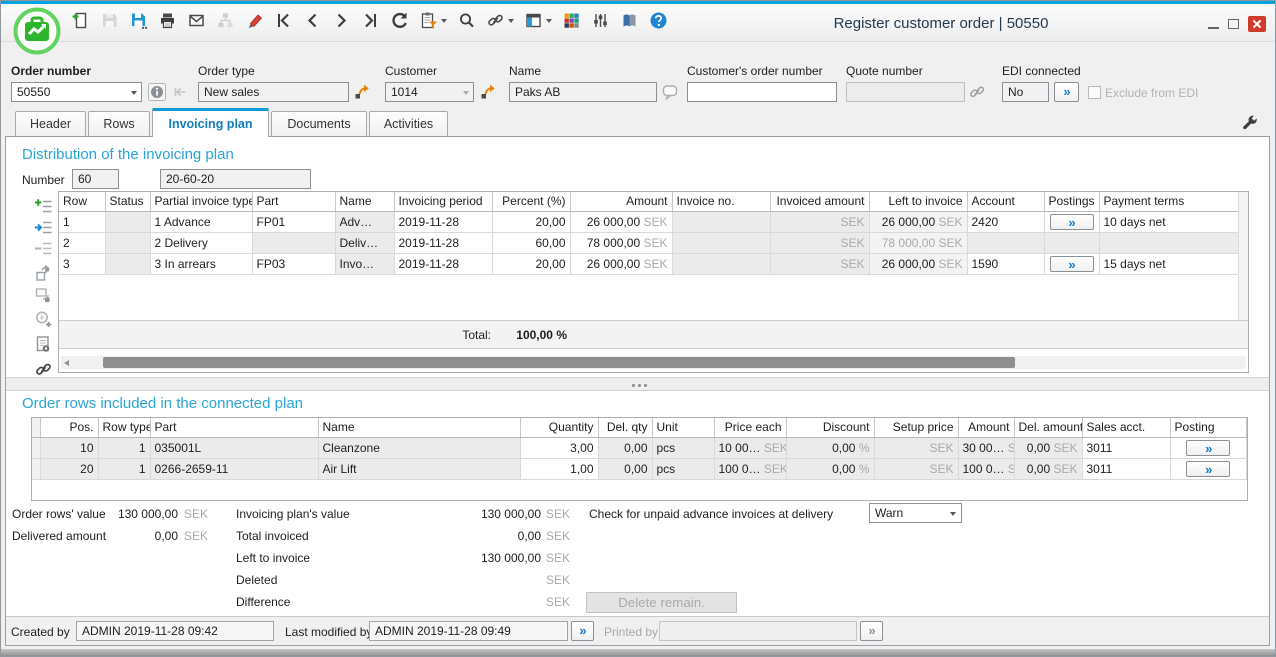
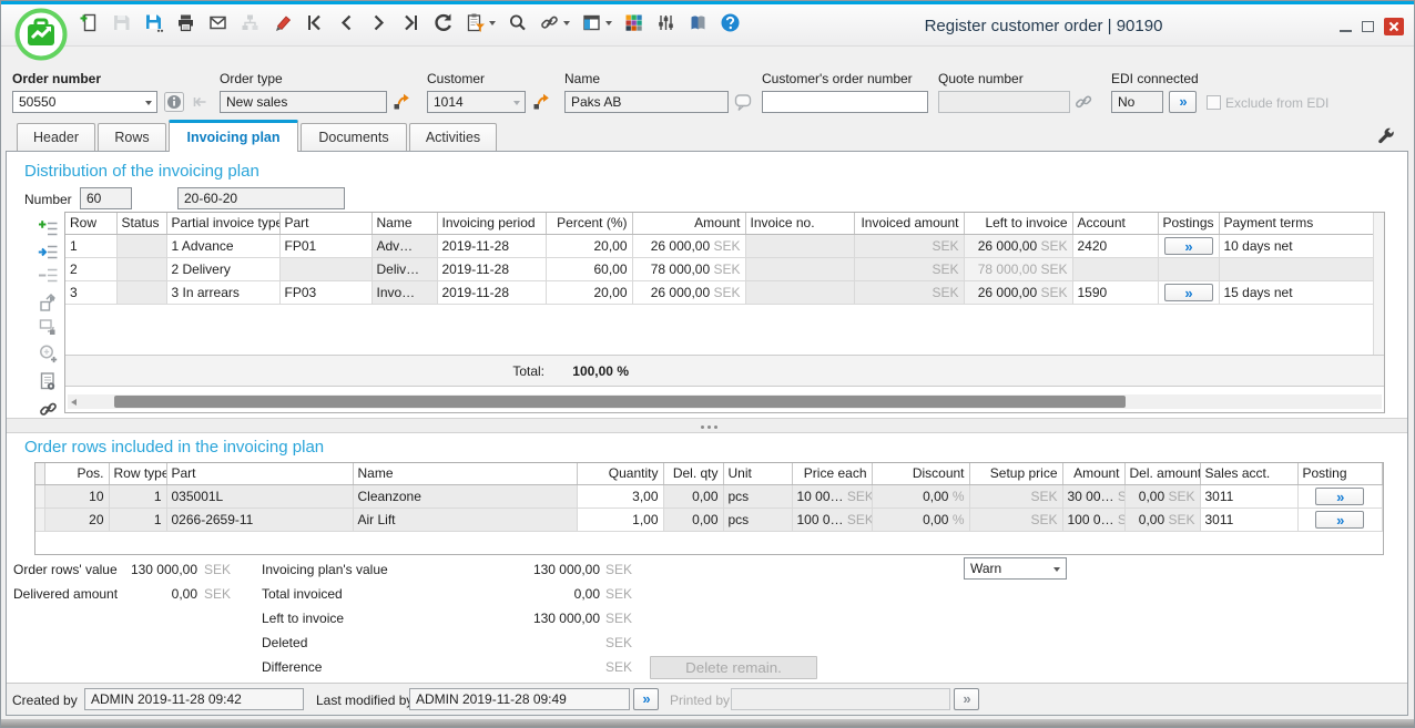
- Register customer order | 50550
+ Register customer order | 90190
  Order number
  50550
  Order type
  New sales
  Customer
  1014
  Name
  Paks AB
  Customer's order number
  Quote number
  EDI connected
  No
  »
  Exclude from EDI
  Header
  Rows
  Invoicing plan
  Documents
  Activities
  Distribution of the invoicing plan
  Number
  60
  20-60-20
  Row	Status	Partial invoice typ	Part	Name	Invoicing period	Percent (%)	Amount	Invoice no.	Invoiced amount	Left to invoice	Account	Postings	Payment terms
  1		1 Advance	FP01	Adv…	2019-11-28	20,00	26 000,00 SEK		SEK	26 000,00 SEK	2420	»	10 days net
  2		2 Delivery		Deliv…	2019-11-28	60,00	78 000,00 SEK		SEK	78 000,00 SEK
  3		3 In arrears	FP03	Invo…	2019-11-28	20,00	26 000,00 SEK		SEK	26 000,00 SEK	1590	»	15 days net
  Total:
  100,00 %
- Order rows included in the connected plan
+ Order rows included in the invoicing plan
  	Pos.	Row type	Part	Name	Quantity	Del. qty	Unit	Price each	Discount	Setup price	Amount	Del. amoun	Sales acct.	Posting
  	10	1	035001L	Cleanzone	3,00	0,00	pcs	10 00… SEK	0,00 %	SEK	30 00… S	0,00 SEK	3011	»
  	20	1	0266-2659-11	Air Lift	1,00	0,00	pcs	100 0… SEK	0,00 %	SEK	100 0… S	0,00 SEK	3011	»
  Order rows' value
  130 000,00
  SEK
  Delivered amount
  0,00
  SEK
  Invoicing plan's value
  130 000,00
  SEK
  Total invoiced
  0,00
  SEK
  Left to invoice
  130 000,00
  SEK
  Deleted
  SEK
  Difference
  SEK
- Check for unpaid advance invoices at delivery
  Warn
  Delete remain.
  Created by
  ADMIN 2019-11-28 09:42
  Last modified b
  ADMIN 2019-11-28 09:49
  »
  Printed by
  »
